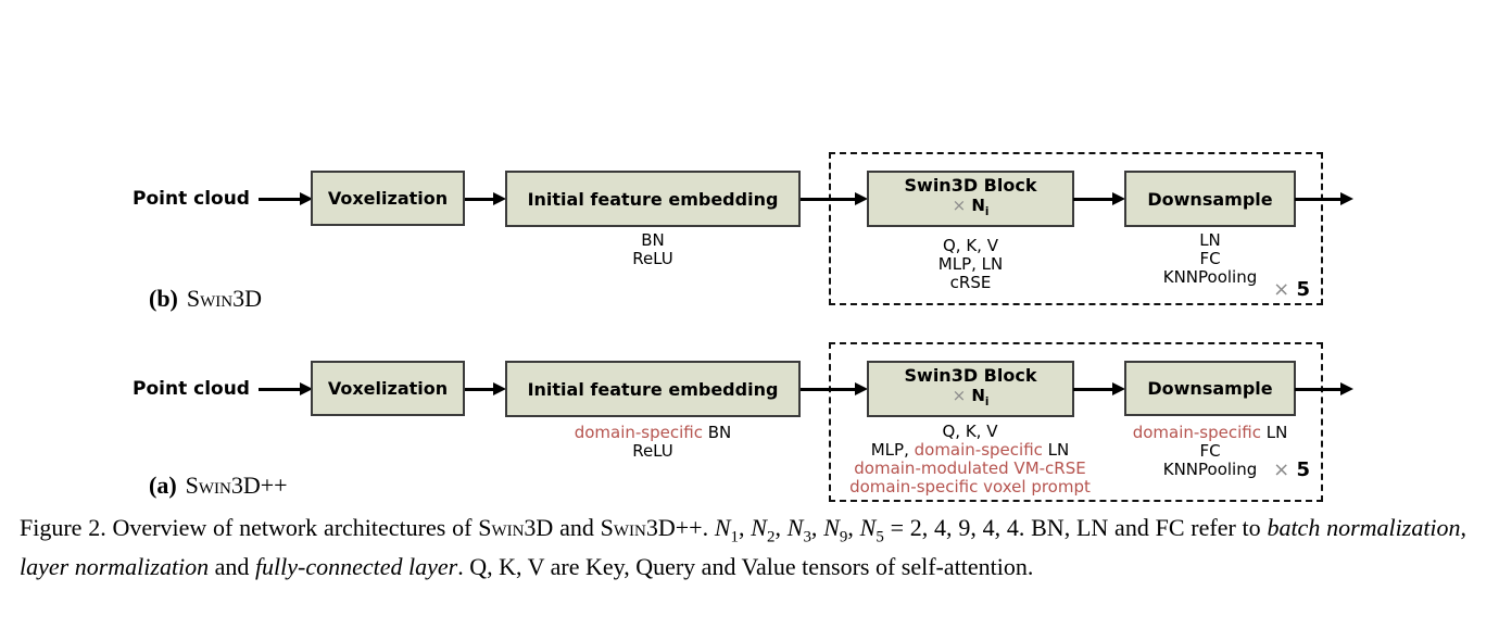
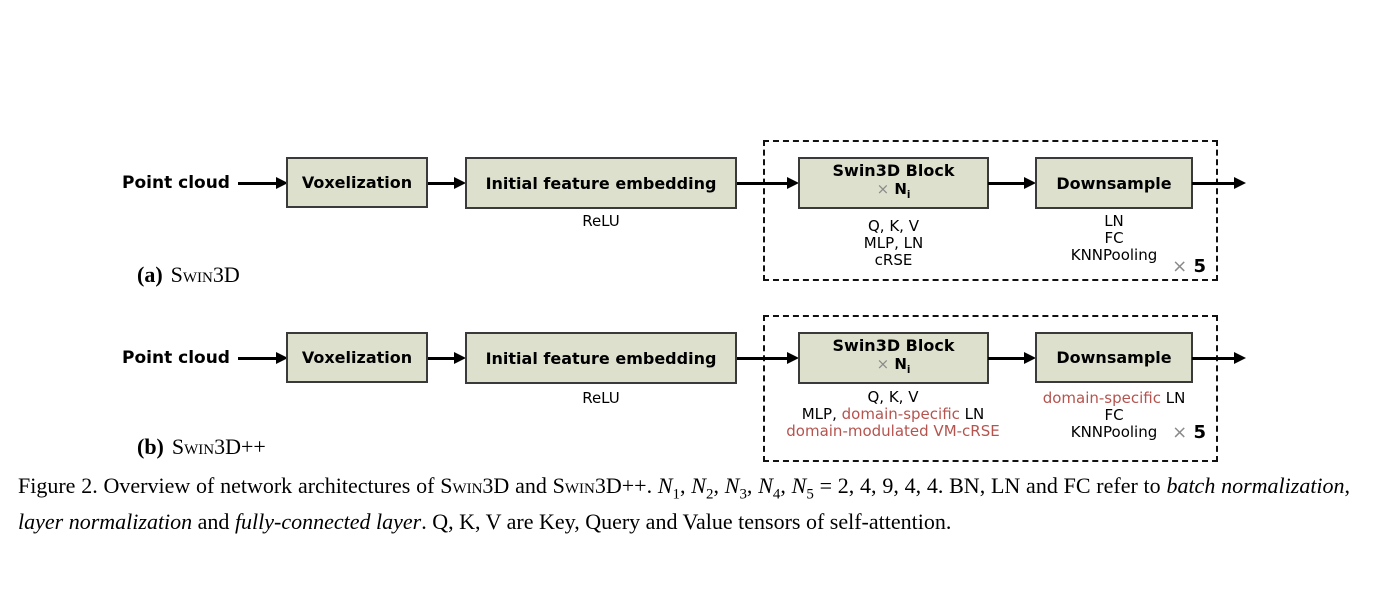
  Point cloud
  Voxelization
  Initial feature embedding
- BN
  ReLU
  Swin3D Block
  × Ni
  Q, K, V
  MLP, LN
  cRSE
  Downsample
  LN
  FC
  KNNPooling
  × 5
- (b) Swin3D
+ (a) Swin3D
  Point cloud
  Voxelization
  Initial feature embedding
- domain-specific BN
  ReLU
  Swin3D Block
  × Ni
  Q, K, V
  MLP, domain-specific LN
  domain-modulated VM-cRSE
- domain-specific voxel prompt
  Downsample
  domain-specific LN
  FC
  KNNPooling
  × 5
- (a) Swin3D++
+ (b) Swin3D++
- Figure 2. Overview of network architectures of Swin3D and Swin3D++. N1, N2, N3, N9, N5 = 2, 4, 9, 4, 4. BN, LN and FC refer to batch normalization, layer normalization and fully-connected layer. Q, K, V are Key, Query and Value tensors of self-attention.
+ Figure 2. Overview of network architectures of Swin3D and Swin3D++. N1, N2, N3, N4, N5 = 2, 4, 9, 4, 4. BN, LN and FC refer to batch normalization, layer normalization and fully-connected layer. Q, K, V are Key, Query and Value tensors of self-attention.
